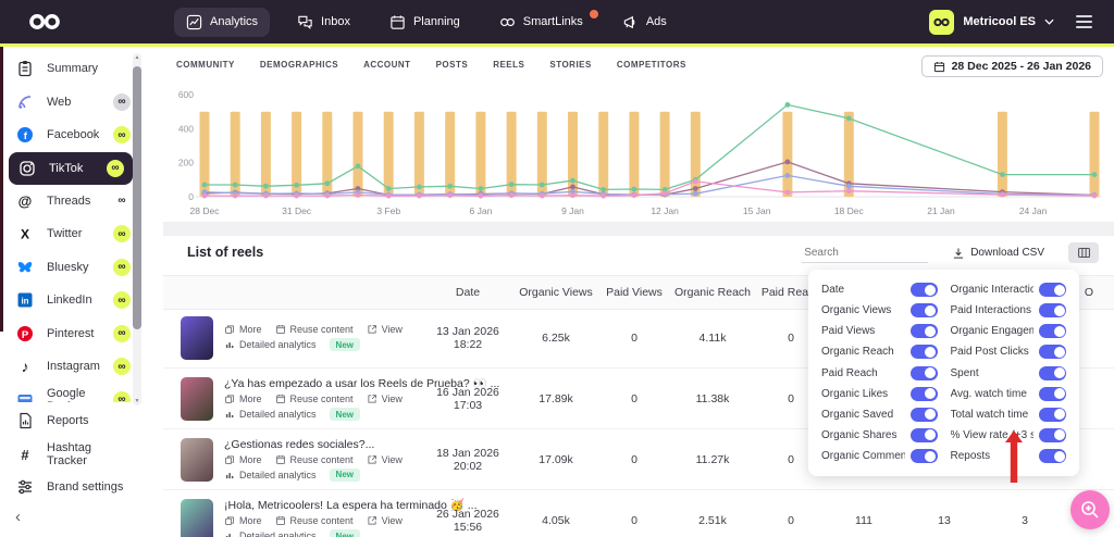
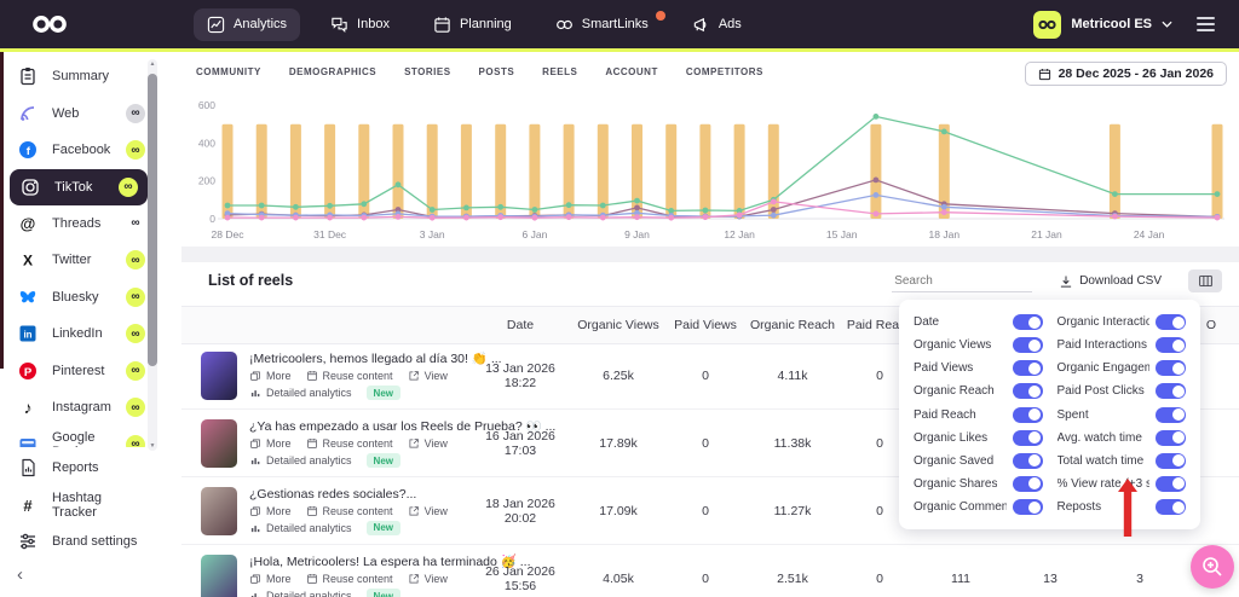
  Analytics
  Inbox
  Planning
  SmartLinks
  Ads
  Metricool ES
  Summary
  Web
  ∞
  f
  Facebook
  ∞
  TikTok
  ∞
  @
  Threads
  ∞
  X
  Twitter
  ∞
  Bluesky
  ∞
  in
  LinkedIn
  ∞
  P
  Pinterest
  ∞
  ♪
  Instagram
  ∞
  ∞
  Reports
  #
  Hashtag Tracker
  Brand settings
  ‹
  COMMUNITY
  DEMOGRAPHICS
- ACCOUNT
+ STORIES
  POSTS
  REELS
- STORIES
+ ACCOUNT
  COMPETITORS
  28 Dec 2025 - 26 Jan 2026
  0
  200
  400
  600
  28 Dec
  31 Dec
- 3 Feb
+ 3 Jan
  6 Jan
  9 Jan
  12 Jan
  15 Jan
- 18 Dec
+ 18 Jan
  21 Jan
  24 Jan
  List of reels
  Search
  Download CSV
  Date
  Organic Views
  Paid Views
  Organic Reach
  Paid Rea
  O
+ ¡Metricoolers, hemos llegado al día 30! 👏 ...
  More
  Reuse content
  View
  Detailed analytics
  New
  13 Jan 2026 18:22
  6.25k
  0
  4.11k
  0
  ¿Ya has empezado a usar los Reels de Prueba? 👀 ...
  More
  Reuse content
  View
  Detailed analytics
  New
  16 Jan 2026 17:03
  17.89k
  0
  11.38k
  0
  ¿Gestionas redes sociales?...
  More
  Reuse content
  View
  Detailed analytics
  New
  18 Jan 2026 20:02
  17.09k
  0
  11.27k
  0
  ¡Hola, Metricoolers! La espera ha terminado 🥳 ...
  More
  Reuse content
  View
  Detailed analytics
  New
  26 Jan 2026 15:56
  4.05k
  0
  2.51k
  0
  111
  13
  3
  Date
  Organic Views
  Paid Views
  Organic Reach
  Paid Reach
  Organic Likes
  Organic Saved
  Organic Shares
  Organic Commen
  Organic Interactio
  Paid Interactions
  Organic Engagem
  Paid Post Clicks
  Spent
  Avg. watch time
  Total watch time
  % View rate+3 s
  Reposts
